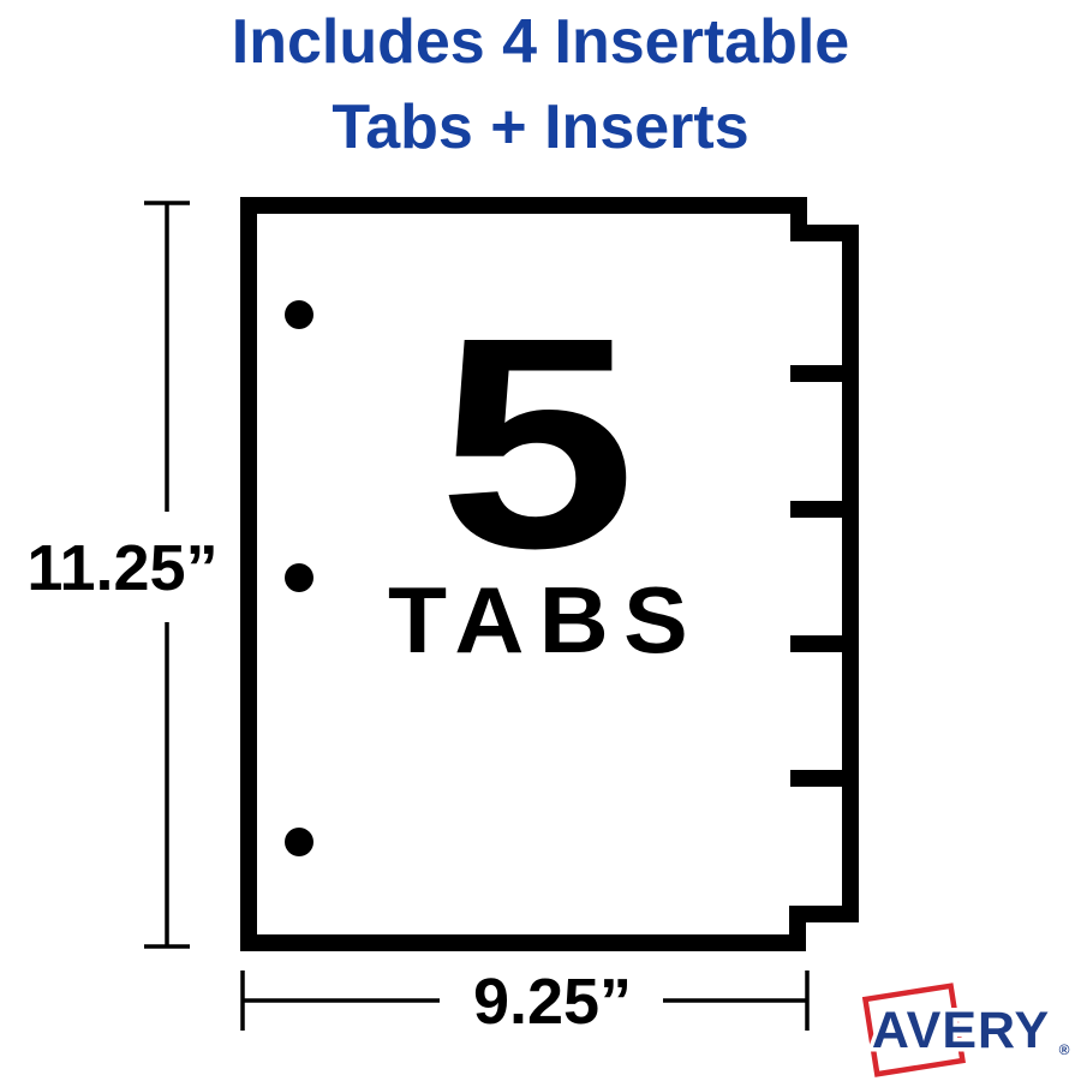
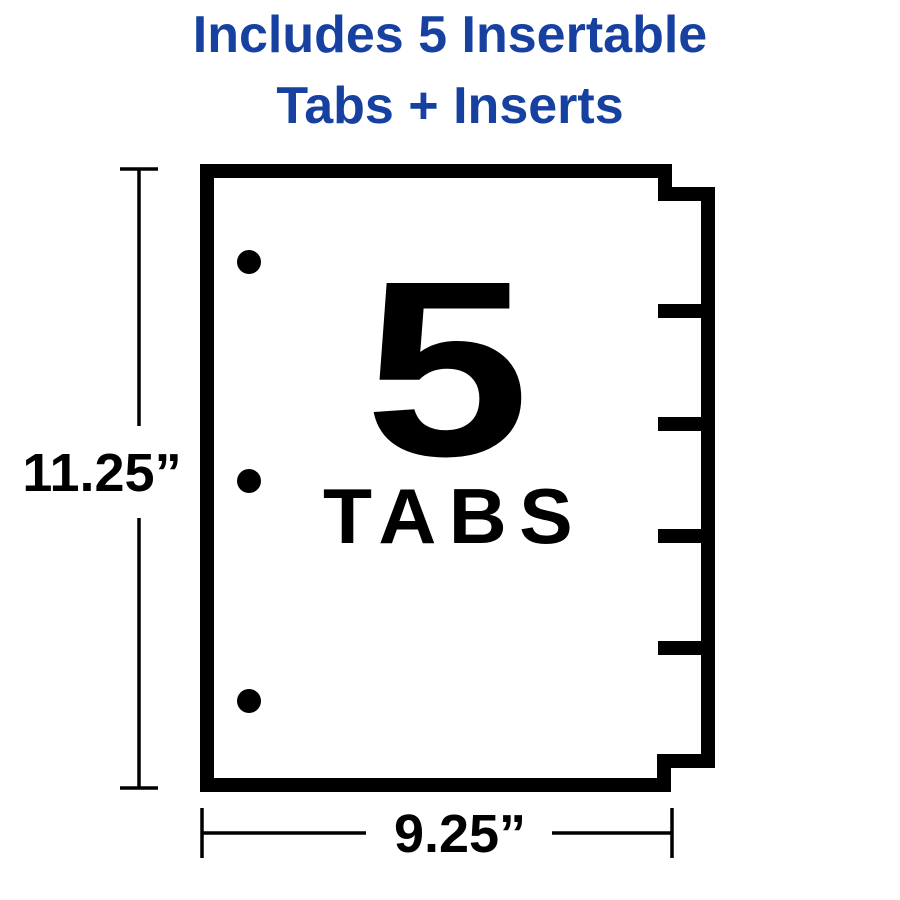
- Includes 4 Insertable
+ Includes 5 Insertable
  Tabs + Inserts
  5
  TABS
  11.25”
  9.25”
- AVERY
- ®
